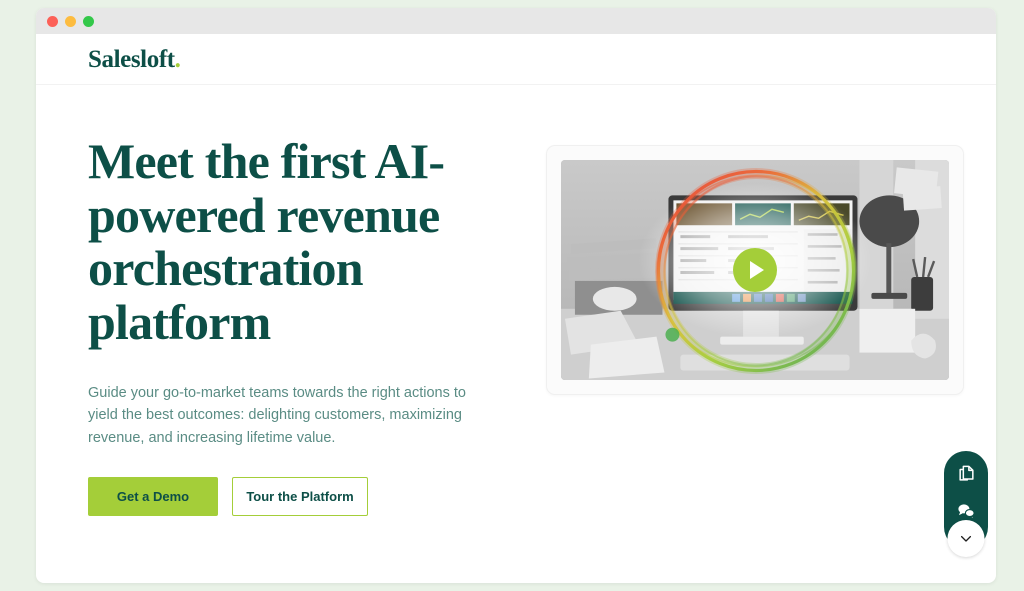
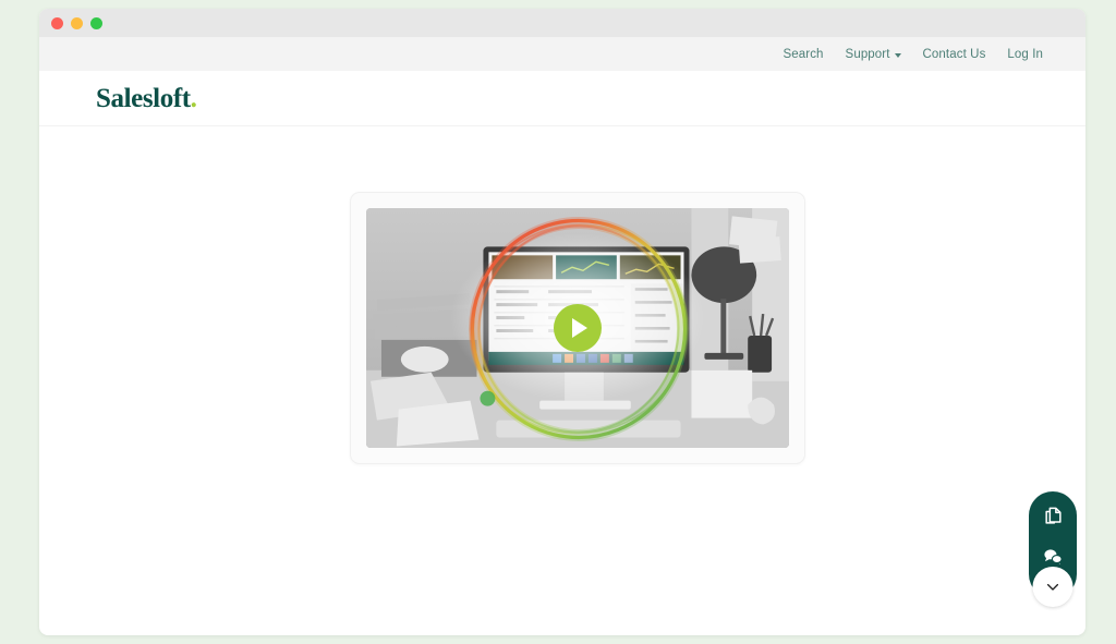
+ Search
+ Support
+ Contact Us
+ Log In
  Salesloft.
- Meet the first AI-powered revenue orchestration platform
- Guide your go-to-market teams towards the right actions to yield the best outcomes: delighting customers, maximizing revenue, and increasing lifetime value.
- Get a Demo
- Tour the Platform
